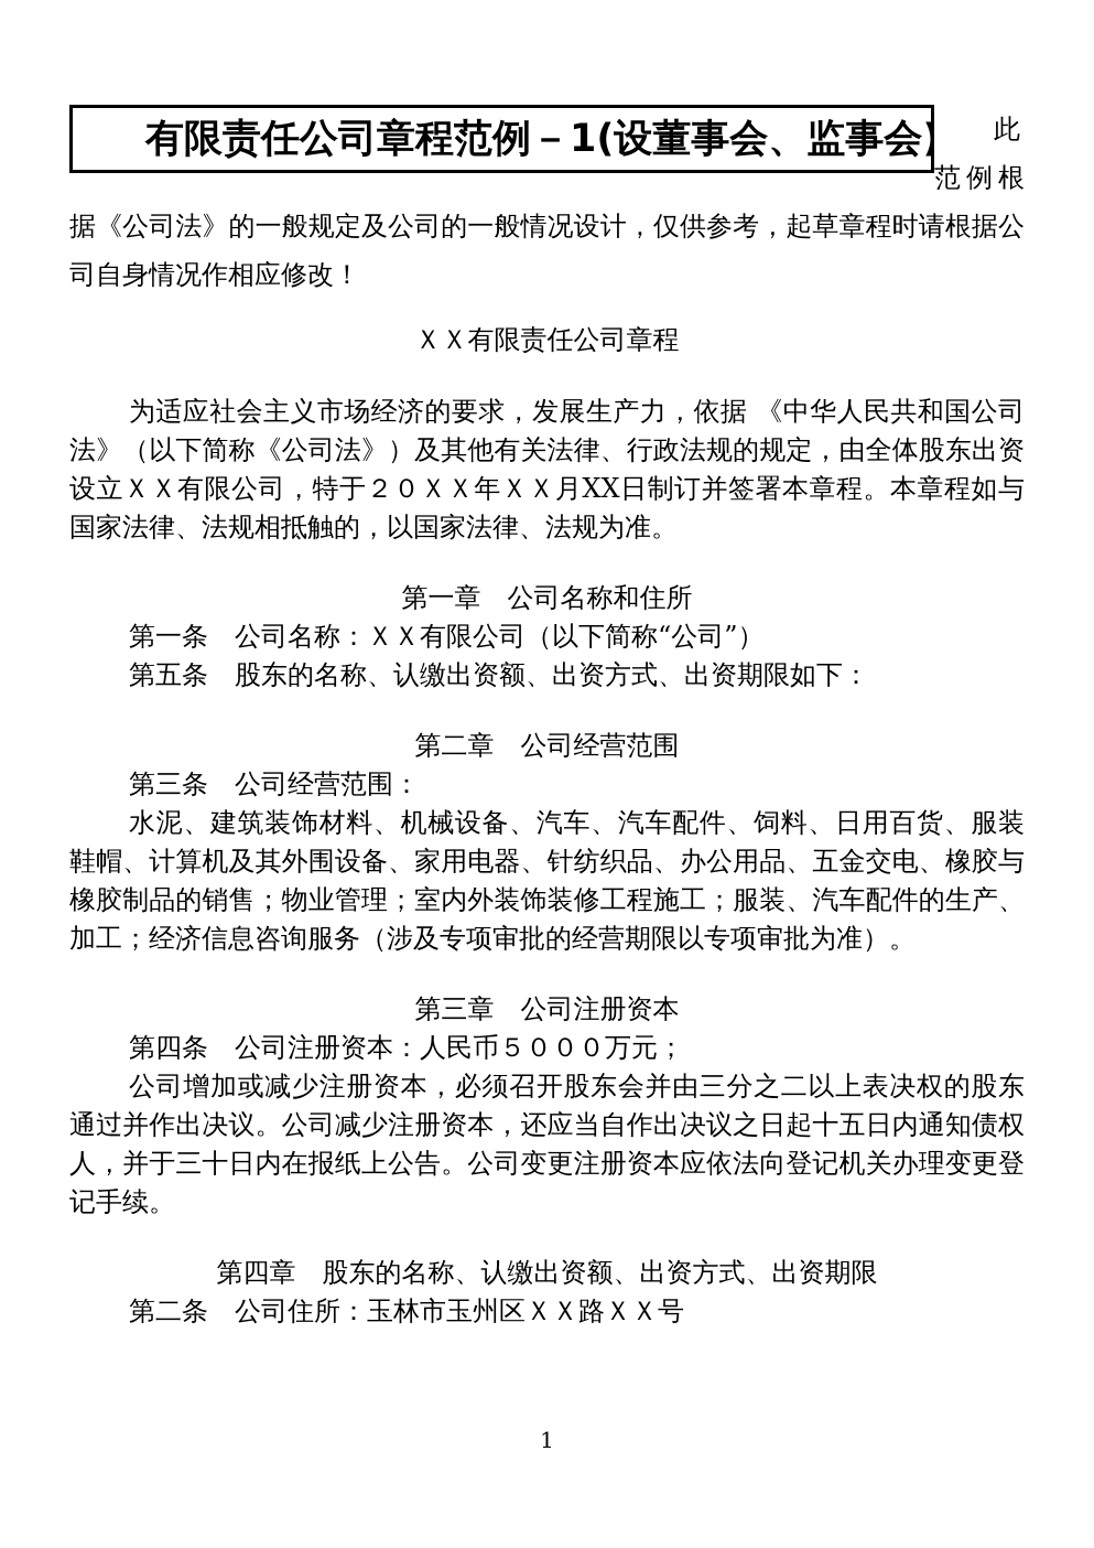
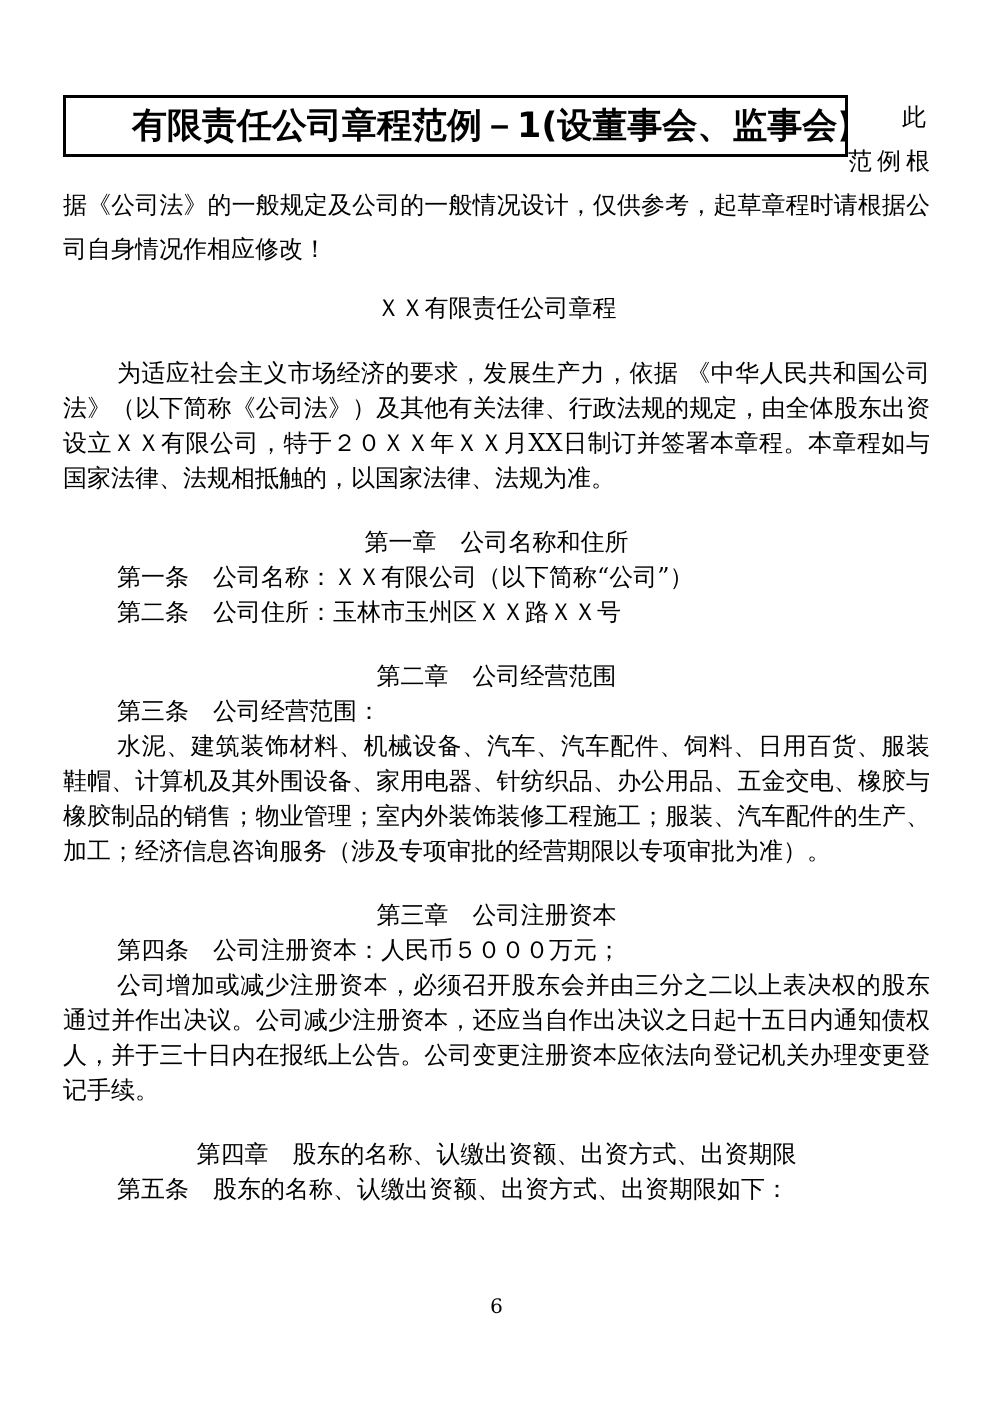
  有限责任公司章程范例－1(设董事会、监事会
  此范例根据《公司法》的一般规定及公司的一般情况设计，仅供参考，起草章程时请根据公司自身情况作相应修改！
  ＸＸ有限责任公司章程
  为适应社会主义市场经济的要求，发展生产力，依据 《中华人民共和国公司法》（以下简称《公司法》）及其他有关法律、行政法规的规定，由全体股东出资设立ＸＸ有限公司，特于２０ＸＸ年ＸＸ月XX日制订并签署本章程。本章程如与国家法律、法规相抵触的，以国家法律、法规为准。
  第一章 公司名称和住所
  第一条 公司名称：ＸＸ有限公司（以下简称“公司”）
- 第五条 股东的名称、认缴出资额、出资方式、出资期限如下：
+ 第二条 公司住所：玉林市玉州区ＸＸ路ＸＸ号
  第二章 公司经营范围
  第三条 公司经营范围：
  水泥、建筑装饰材料、机械设备、汽车、汽车配件、饲料、日用百货、服装鞋帽、计算机及其外围设备、家用电器、针纺织品、办公用品、五金交电、橡胶与橡胶制品的销售；物业管理；室内外装饰装修工程施工；服装、汽车配件的生产、加工；经济信息咨询服务（涉及专项审批的经营期限以专项审批为准）。
  第三章 公司注册资本
  第四条 公司注册资本：人民币５０００万元；
  公司增加或减少注册资本，必须召开股东会并由三分之二以上表决权的股东通过并作出决议。公司减少注册资本，还应当自作出决议之日起十五日内通知债权人，并于三十日内在报纸上公告。公司变更注册资本应依法向登记机关办理变更登记手续。
  第四章 股东的名称、认缴出资额、出资方式、出资期限
- 第二条 公司住所：玉林市玉州区ＸＸ路ＸＸ号
+ 第五条 股东的名称、认缴出资额、出资方式、出资期限如下：
- 1
+ 6
